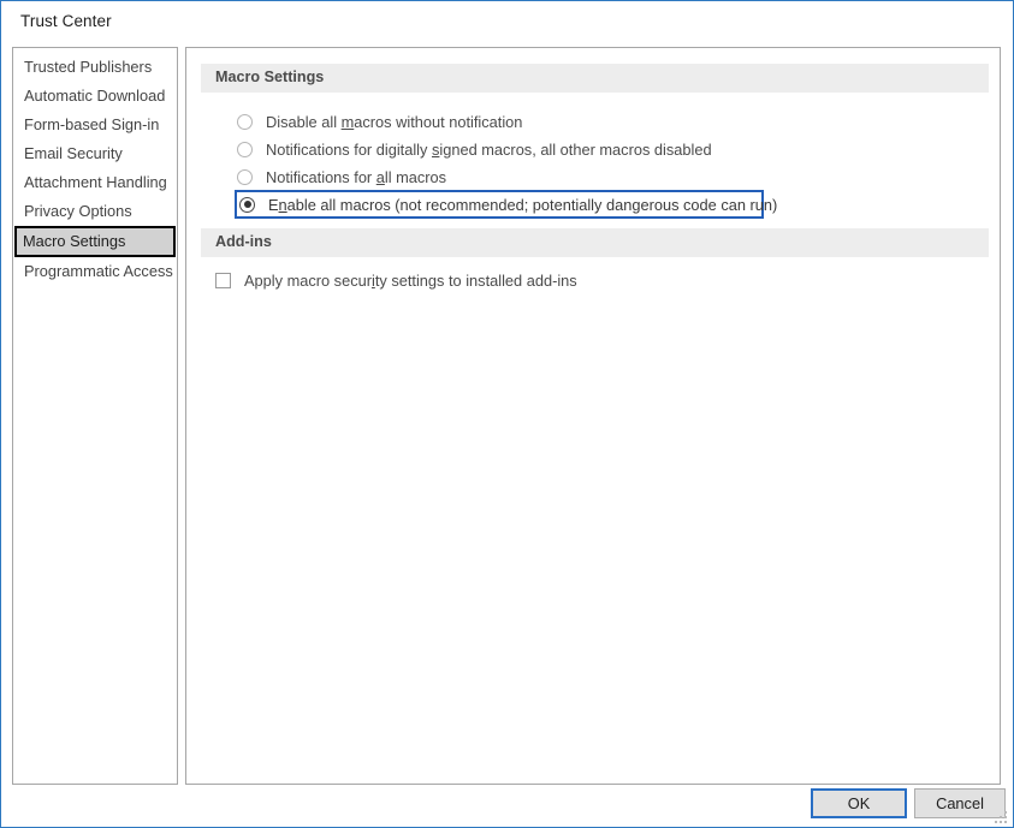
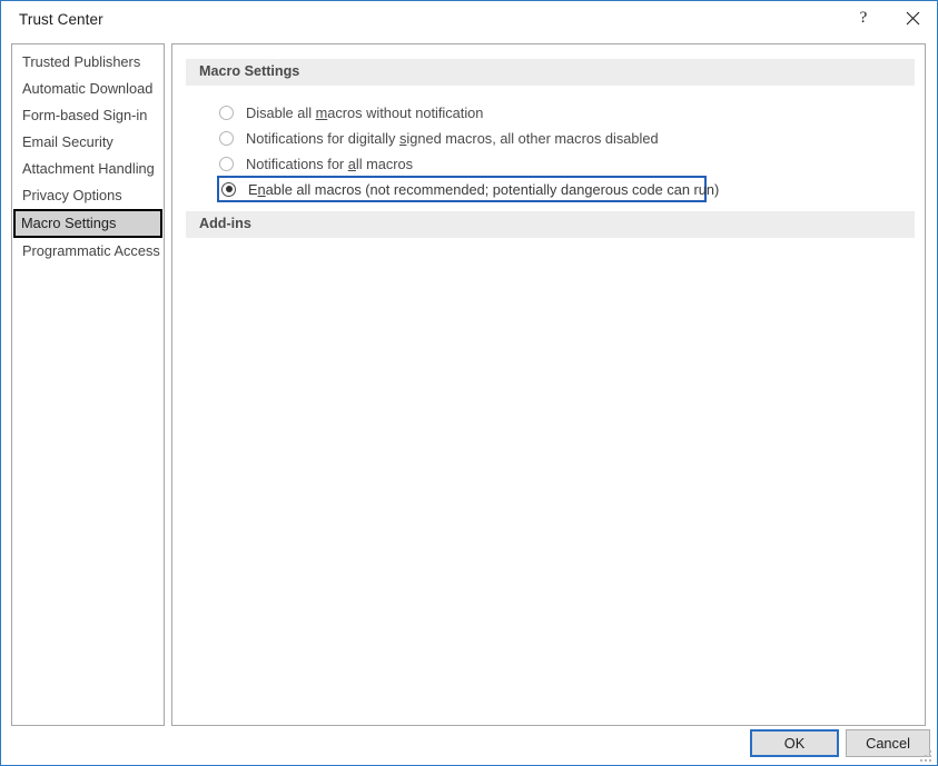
  Trust Center
+ ?
  Trusted Publishers
  Automatic Download
  Form-based Sign-in
  Email Security
  Attachment Handling
  Privacy Options
  Macro Settings
  Programmatic Access
  Macro Settings
  Disable all macros without notification
  Notifications for digitally signed macros, all other macros disabled
  Notifications for all macros
  Enable all macros (not recommended; potentially dangerous code can run)
  Add-ins
- Apply macro security settings to installed add-ins
  OK
  Cancel
